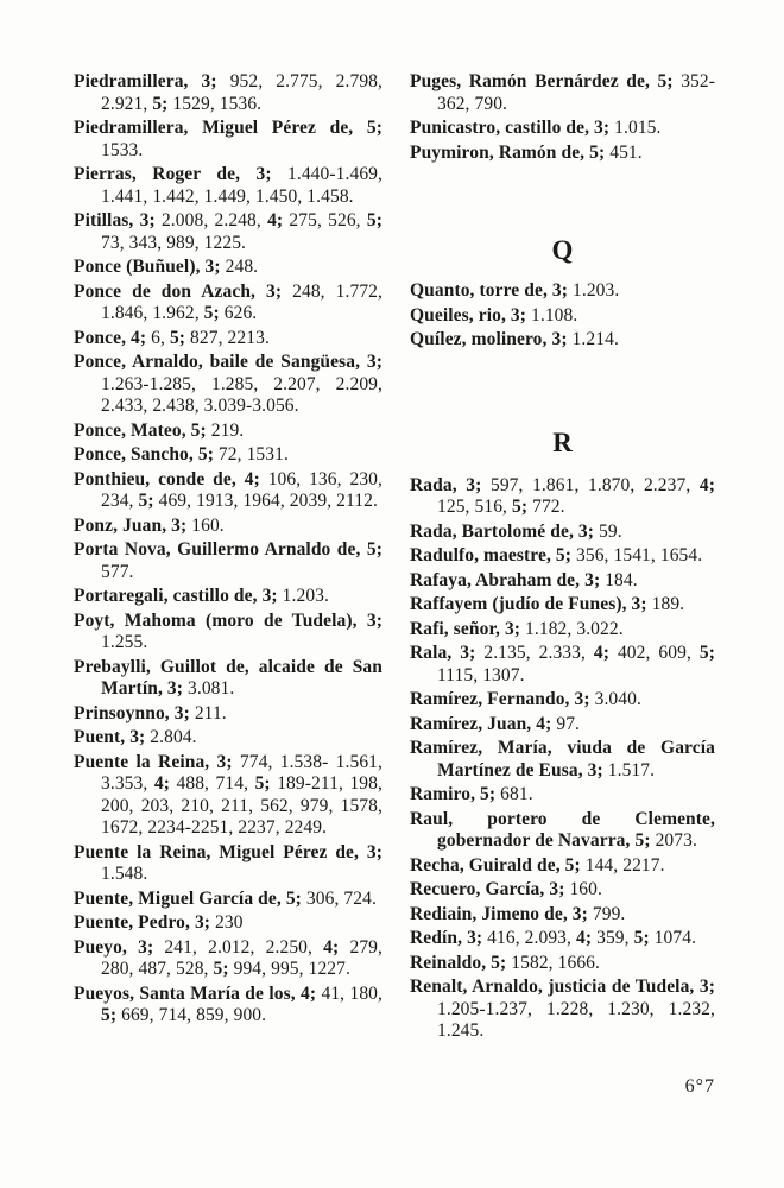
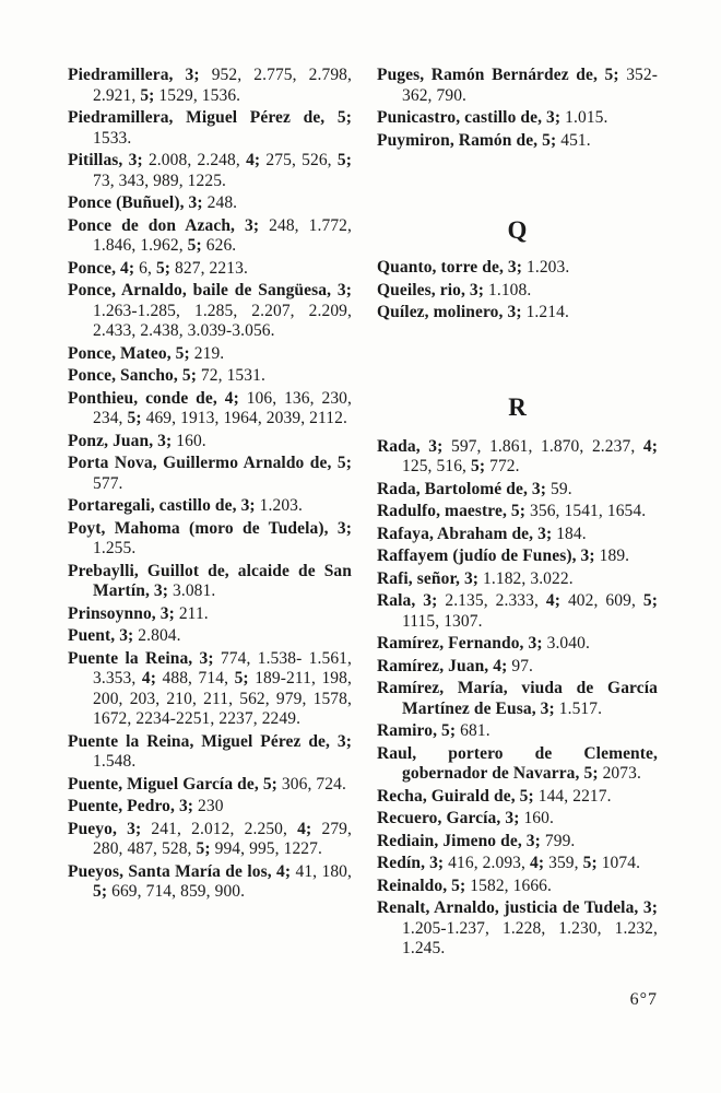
  Piedramillera, 3; 952, 2.775, 2.798, 2.921, 5; 1529, 1536.
  Piedramillera, Miguel Pérez de, 5; 1533.
- Pierras, Roger de, 3; 1.440-1.469, 1.441, 1.442, 1.449, 1.450, 1.458.
  Pitillas, 3; 2.008, 2.248, 4; 275, 526, 5; 73, 343, 989, 1225.
  Ponce (Buñuel), 3; 248.
  Ponce de don Azach, 3; 248, 1.772, 1.846, 1.962, 5; 626.
  Ponce, 4; 6, 5; 827, 2213.
  Ponce, Arnaldo, baile de Sangüesa, 3; 1.263-1.285, 1.285, 2.207, 2.209, 2.433, 2.438, 3.039-3.056.
  Ponce, Mateo, 5; 219.
  Ponce, Sancho, 5; 72, 1531.
  Ponthieu, conde de, 4; 106, 136, 230, 234, 5; 469, 1913, 1964, 2039, 2112.
  Ponz, Juan, 3; 160.
  Porta Nova, Guillermo Arnaldo de, 5; 577.
  Portaregali, castillo de, 3; 1.203.
  Poyt, Mahoma (moro de Tudela), 3; 1.255.
  Prebaylli, Guillot de, alcaide de San Martín, 3; 3.081.
  Prinsoynno, 3; 211.
  Puent, 3; 2.804.
  Puente la Reina, 3; 774, 1.538- 1.561, 3.353, 4; 488, 714, 5; 189-211, 198, 200, 203, 210, 211, 562, 979, 1578, 1672, 2234-2251, 2237, 2249.
  Puente la Reina, Miguel Pérez de, 3; 1.548.
  Puente, Miguel García de, 5; 306, 724.
  Puente, Pedro, 3; 230
  Pueyo, 3; 241, 2.012, 2.250, 4; 279, 280, 487, 528, 5; 994, 995, 1227.
  Pueyos, Santa María de los, 4; 41, 180, 5; 669, 714, 859, 900.
  Puges, Ramón Bernárdez de, 5; 352-362, 790.
  Punicastro, castillo de, 3; 1.015.
  Puymiron, Ramón de, 5; 451.
  Q
  Quanto, torre de, 3; 1.203.
  Queiles, rio, 3; 1.108.
  Quílez, molinero, 3; 1.214.
  R
  Rada, 3; 597, 1.861, 1.870, 2.237, 4; 125, 516, 5; 772.
  Rada, Bartolomé de, 3; 59.
  Radulfo, maestre, 5; 356, 1541, 1654.
  Rafaya, Abraham de, 3; 184.
  Raffayem (judío de Funes), 3; 189.
  Rafi, señor, 3; 1.182, 3.022.
  Rala, 3; 2.135, 2.333, 4; 402, 609, 5; 1115, 1307.
  Ramírez, Fernando, 3; 3.040.
  Ramírez, Juan, 4; 97.
  Ramírez, María, viuda de García Martínez de Eusa, 3; 1.517.
  Ramiro, 5; 681.
  Raul, portero de Clemente, gobernador de Navarra, 5; 2073.
  Recha, Guirald de, 5; 144, 2217.
  Recuero, García, 3; 160.
  Rediain, Jimeno de, 3; 799.
  Redín, 3; 416, 2.093, 4; 359, 5; 1074.
  Reinaldo, 5; 1582, 1666.
  Renalt, Arnaldo, justicia de Tudela, 3; 1.205-1.237, 1.228, 1.230, 1.232, 1.245.
  6°7
